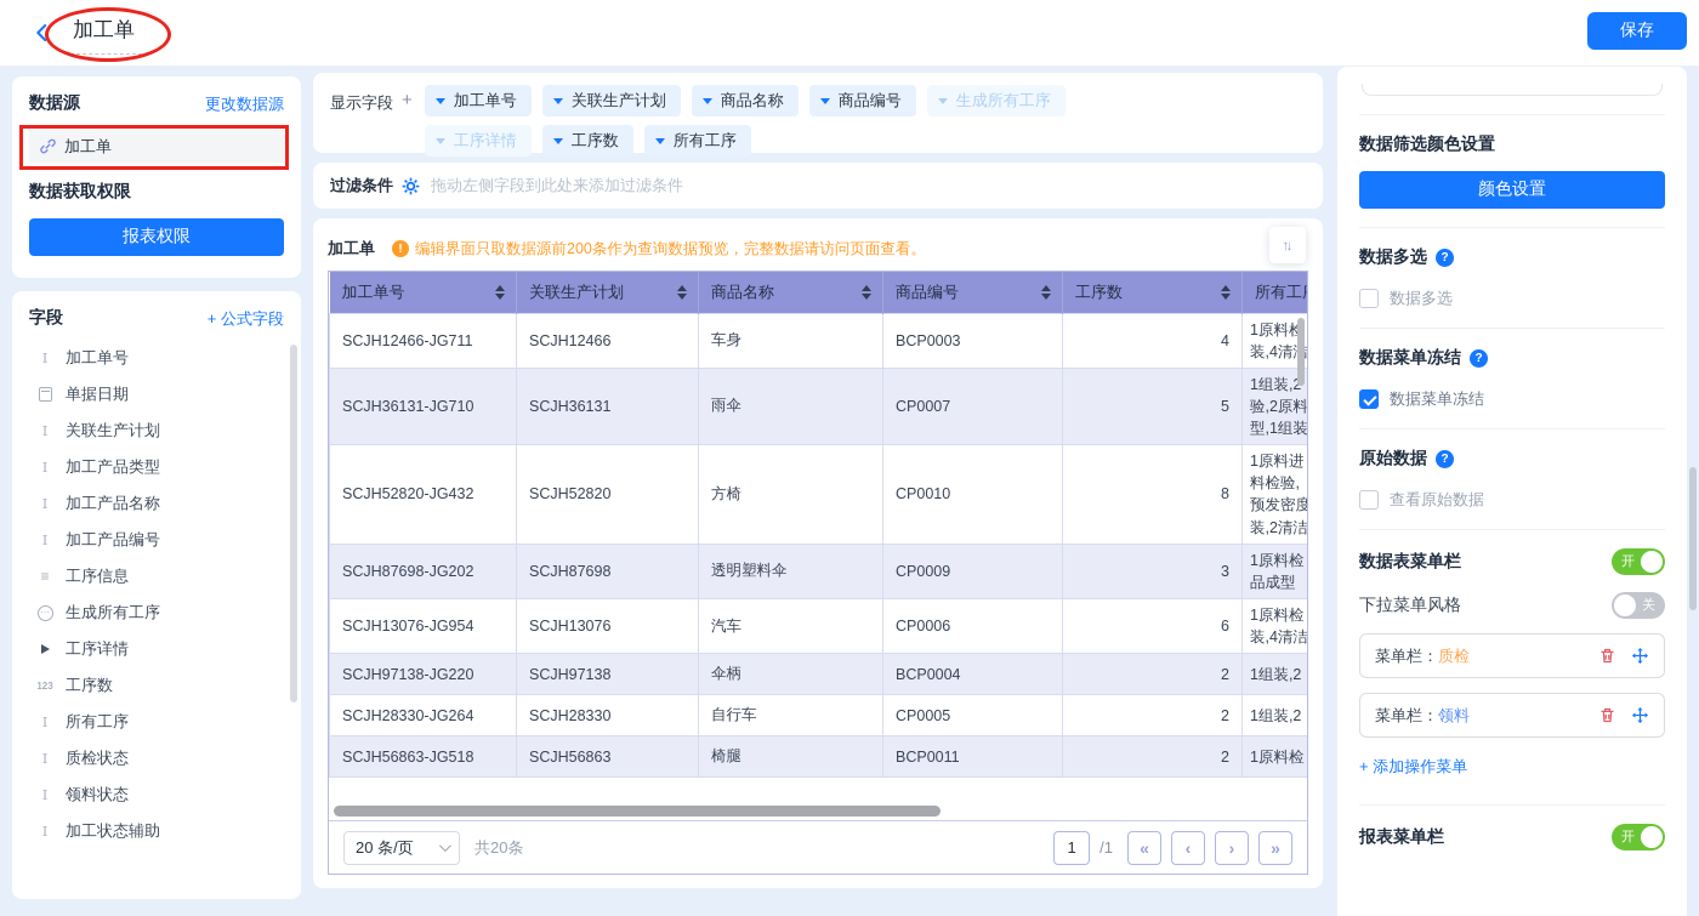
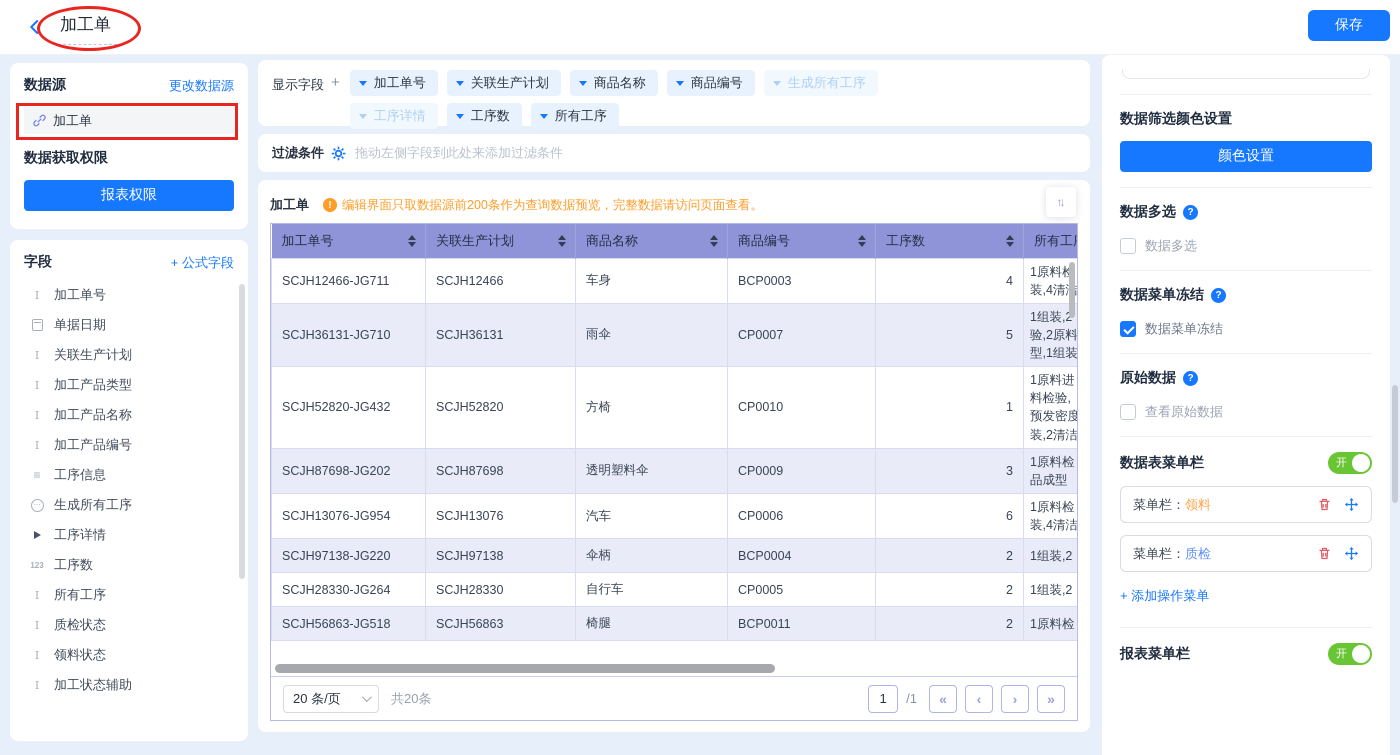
  加工单
  保存
  数据源
  更改数据源
  加工单
  数据获取权限
  报表权限
  字段
  + 公式字段
  I
  加工单号
  单据日期
  I
  关联生产计划
  I
  加工产品类型
  I
  加工产品名称
  I
  加工产品编号
  ≡
  工序信息
  …
  生成所有工序
  工序详情
  123
  工序数
  I
  所有工序
  I
  质检状态
  I
  领料状态
  I
  加工状态辅助
  显示字段
  +
  加工单号
  关联生产计划
  商品名称
  商品编号
  生成所有工序
  工序详情
  工序数
  所有工序
  过滤条件
  拖动左侧字段到此处来添加过滤条件
  加工单
  !
  编辑界面只取数据源前200条作为查询数据预览，完整数据请访问页面查看。
  ↑↓
  加工单号	关联生产计划	商品名称	商品编号	工序数	所有工
  SCJH12466-JG711	SCJH12466	车身	BCP0003	4	1原料 装,4清
  SCJH36131-JG710	SCJH36131	雨伞	CP0007	5	1组装, 验,2原料 型,1组装
- SCJH52820-JG432	SCJH52820	方椅	CP0010	8	1原料进 料检验, 预发密度 装,2清洁
+ SCJH52820-JG432	SCJH52820	方椅	CP0010	1	1原料进 料检验, 预发密度 装,2清洁
  SCJH87698-JG202	SCJH87698	透明塑料伞	CP0009	3	1原料检 品成型
  SCJH13076-JG954	SCJH13076	汽车	CP0006	6	1原料检 装,4清洁
  SCJH97138-JG220	SCJH97138	伞柄	BCP0004	2	1组装,2
  SCJH28330-JG264	SCJH28330	自行车	CP0005	2	1组装,2
  SCJH56863-JG518	SCJH56863	椅腿	BCP0011	2	1原料检
  20 条/页
  共20条
  1
  /1
  «
  ‹
  ›
  »
  数据筛选颜色设置
  颜色设置
  数据多选
  ?
  数据多选
  数据菜单冻结
  ?
  数据菜单冻结
  原始数据
  ?
  查看原始数据
  数据表菜单栏
  开
- 下拉菜单风格
- 关
  菜单栏：
- 质检
+ 领料
  菜单栏：
- 领料
+ 质检
  + 添加操作菜单
  报表菜单栏
  开
